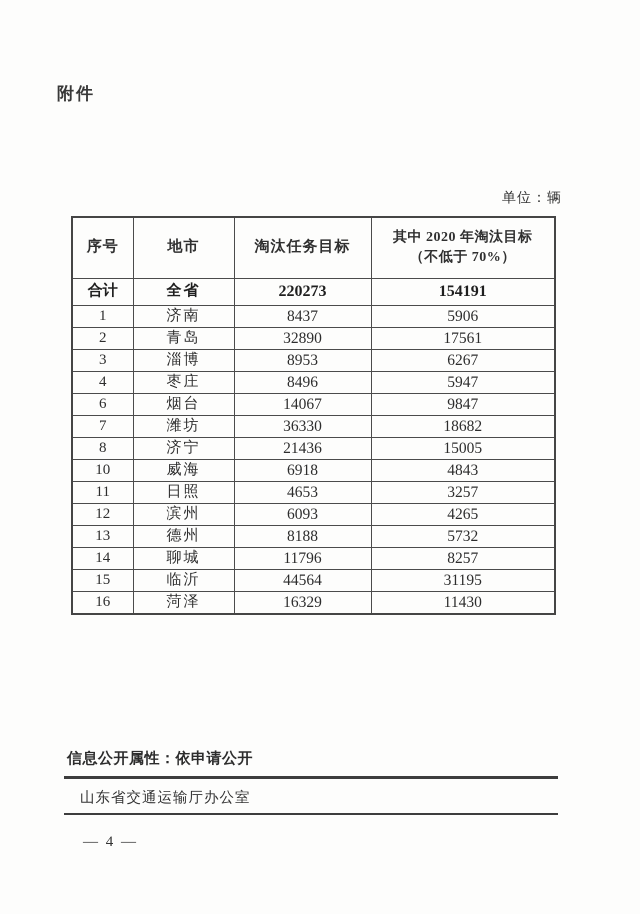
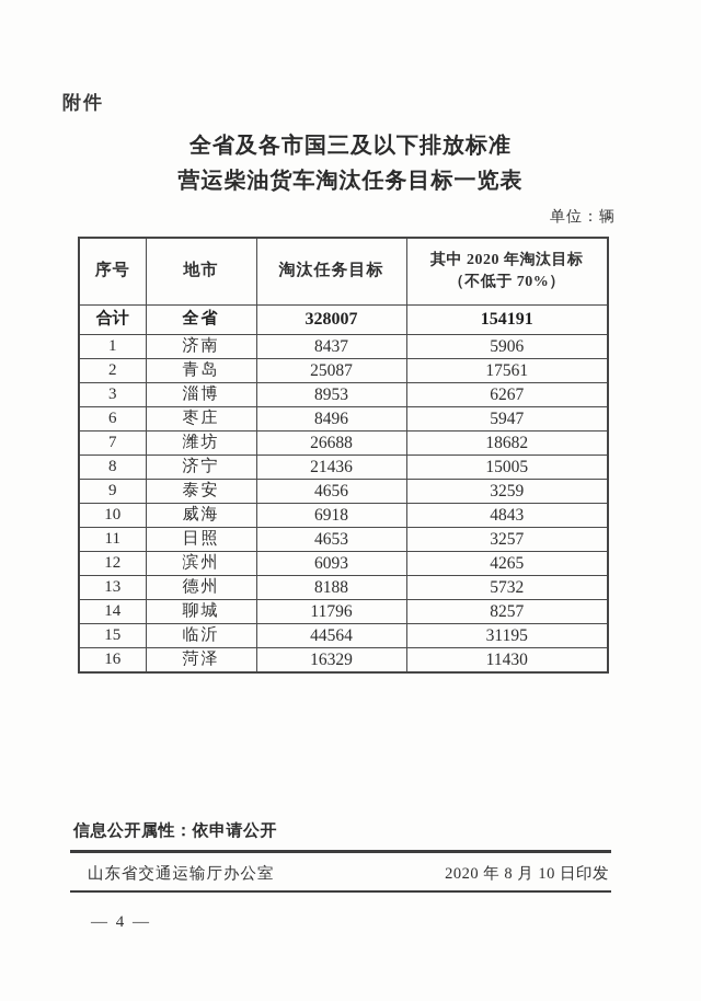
  附件
+ 全省及各市国三及以下排放标准
+ 营运柴油货车淘汰任务目标一览表
  单位：辆
  序号	地市	淘汰任务目标	其中 2020 年淘汰目标 （不低于 70%）
- 合计	全省	220273	154191
+ 合计	全省	328007	154191
  1	济南	8437	5906
- 2	青岛	32890	17561
+ 2	青岛	25087	17561
  3	淄博	8953	6267
- 4	枣庄	8496	5947
+ 6	枣庄	8496	5947
- 6	烟台	14067	9847
- 7	潍坊	36330	18682
+ 7	潍坊	26688	18682
  8	济宁	21436	15005
+ 9	泰安	4656	3259
  10	威海	6918	4843
  11	日照	4653	3257
  12	滨州	6093	4265
  13	德州	8188	5732
  14	聊城	11796	8257
  15	临沂	44564	31195
  16	菏泽	16329	11430
  信息公开属性：依申请公开
  山东省交通运输厅办公室
+ 2020 年 8 月 10 日印发
  — 4 —
